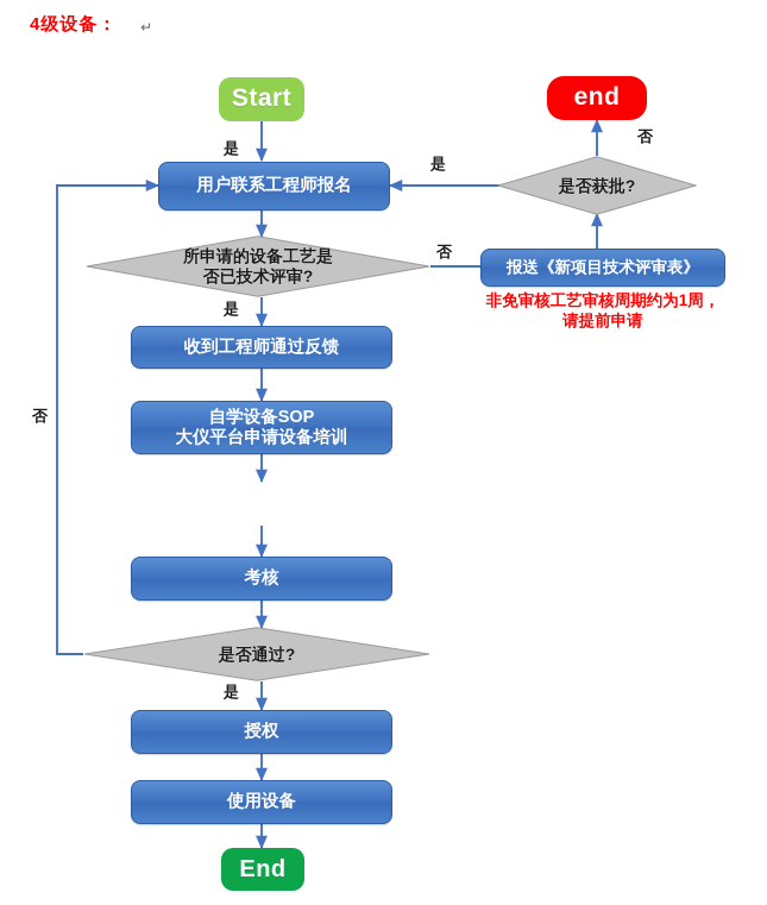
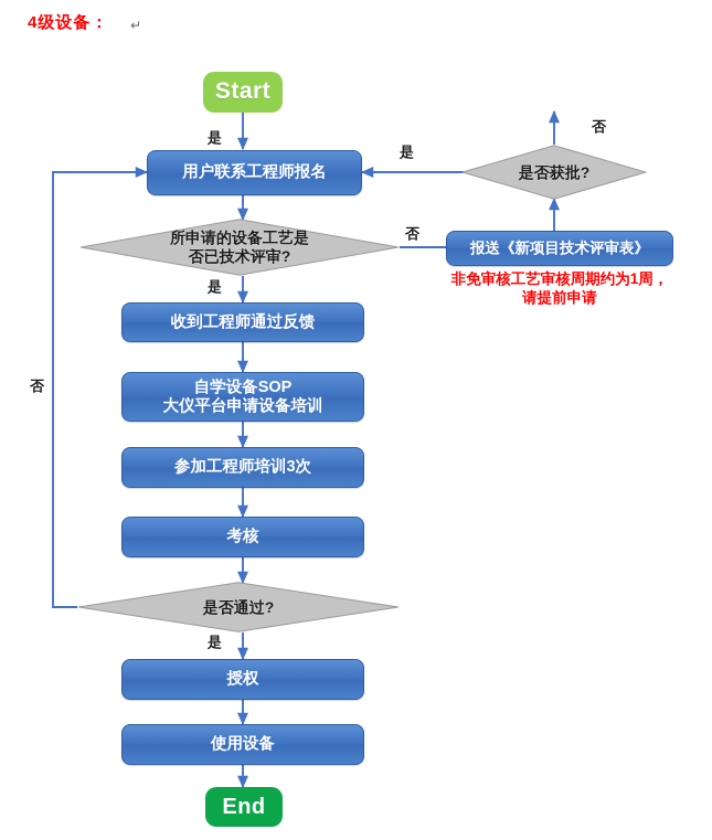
  4级设备：
  ↵
  Start
- end
  用户联系工程师报名
  是否获批?
  所申请的设备工艺是
  否已技术评审?
  报送《新项目技术评审表》
  非免审核工艺审核周期约为1周，请提前申请
  收到工程师通过反馈
  自学设备SOP
  大仪平台申请设备培训
+ 参加工程师培训3次
  考核
  是否通过?
  授权
  使用设备
  End
  是
  是
  否
  是
  否
  是
  否
